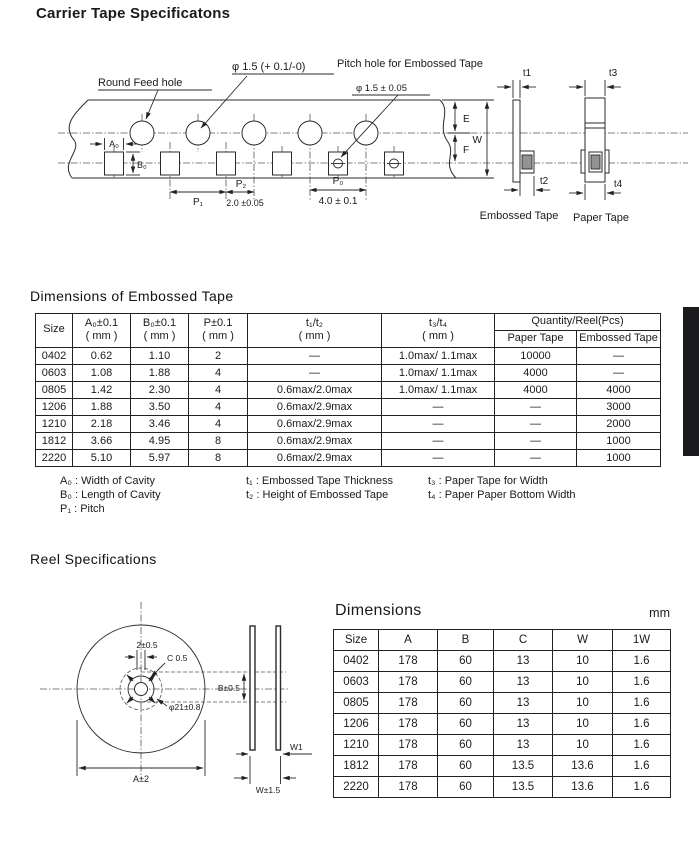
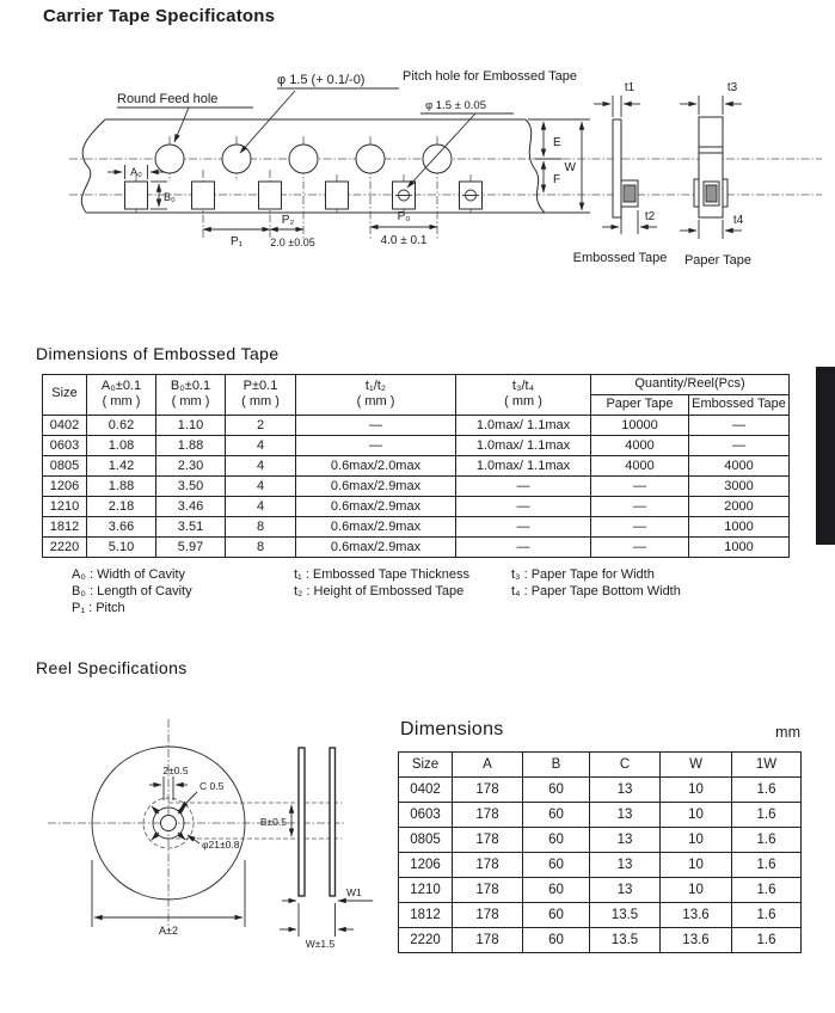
  Carrier Tape Specificatons
  A₀
  B₀
  Round Feed hole
  φ 1.5 (+ 0.1/-0)
  Pitch hole for Embossed Tape
  φ 1.5 ± 0.05
  P₁
  P₂
  2.0 ±0.05
  P₀
  4.0 ± 0.1
  E
  F
  W
  t1
  t2
  t3
  t4
  Embossed Tape
  Paper Tape
  Dimensions of Embossed Tape
  Size	A₀±0.1 ( mm )	B₀±0.1 ( mm )	P±0.1 ( mm )	t₁/t₂ ( mm )	t₃/t₄ ( mm )	Quantity/Reel(Pcs)
  Paper Tape	Embossed Tape
  0402	0.62	1.10	2	—	1.0max/ 1.1max	10000	—
  0603	1.08	1.88	4	—	1.0max/ 1.1max	4000	—
  0805	1.42	2.30	4	0.6max/2.0max	1.0max/ 1.1max	4000	4000
  1206	1.88	3.50	4	0.6max/2.9max	—	—	3000
  1210	2.18	3.46	4	0.6max/2.9max	—	—	2000
- 1812	3.66	4.95	8	0.6max/2.9max	—	—	1000
+ 1812	3.66	3.51	8	0.6max/2.9max	—	—	1000
  2220	5.10	5.97	8	0.6max/2.9max	—	—	1000
  A₀ : Width of Cavity
  B₀ : Length of Cavity
  P₁ : Pitch
  t₁ : Embossed Tape Thickness
  t₂ : Height of Embossed Tape
  t₃ : Paper Tape for Width
- t₄ : Paper Paper Bottom Width
+ t₄ : Paper Tape Bottom Width
  Reel Specifications
  2±0.5
  C 0.5
  B±0.5
  φ21±0.8
  A±2
  W1
  W±1.5
  Dimensions
  mm
  Size	A	B	C	W	1W
  0402	178	60	13	10	1.6
  0603	178	60	13	10	1.6
  0805	178	60	13	10	1.6
  1206	178	60	13	10	1.6
  1210	178	60	13	10	1.6
  1812	178	60	13.5	13.6	1.6
  2220	178	60	13.5	13.6	1.6
